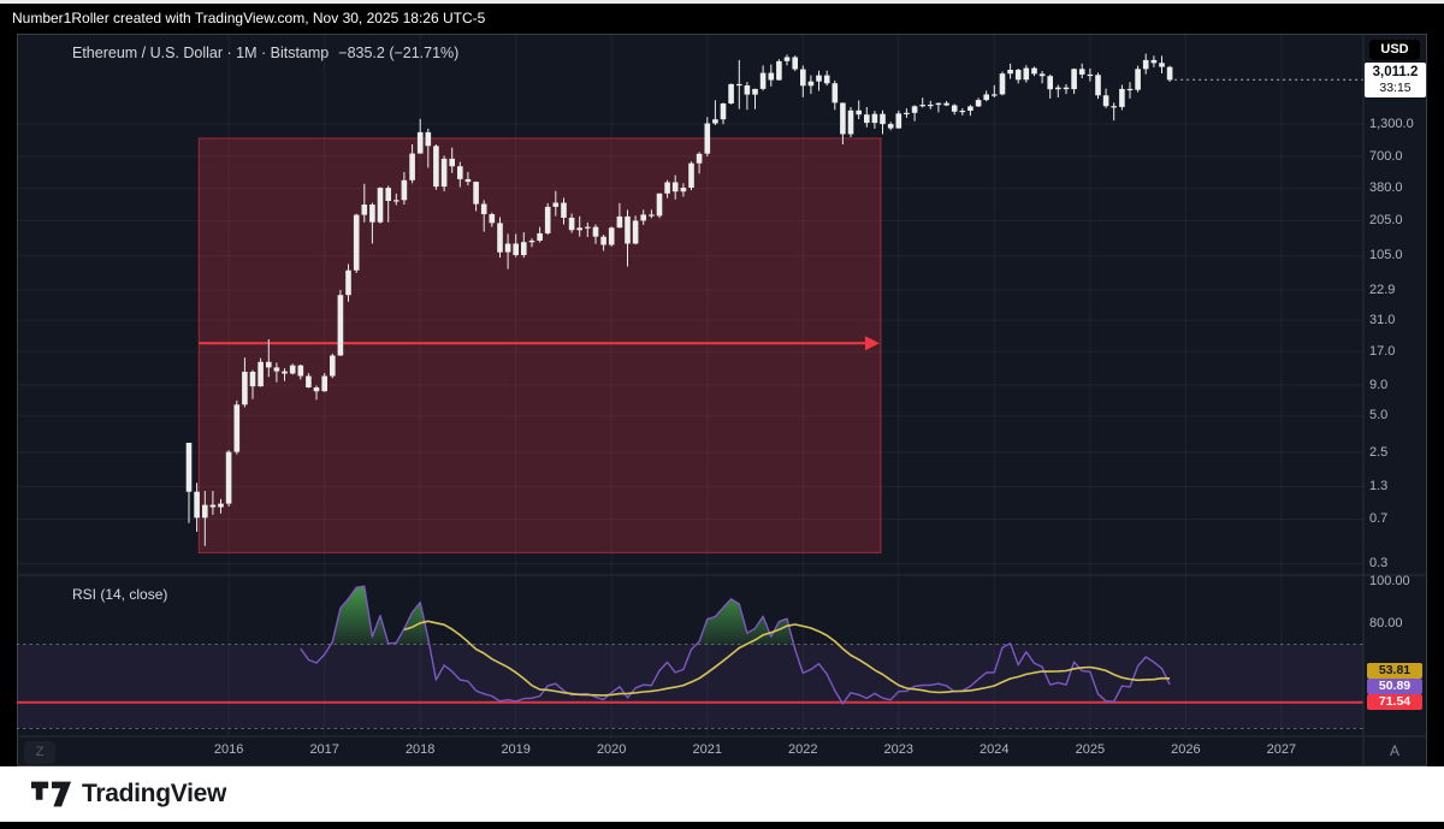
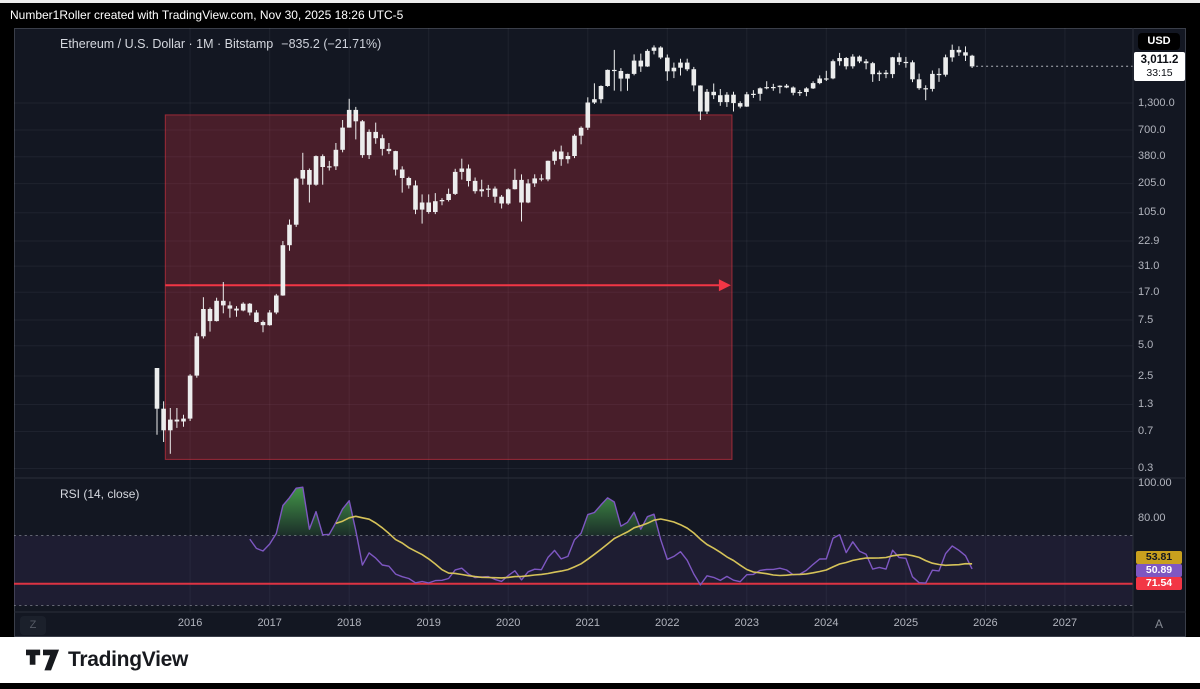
  Number1Roller created with TradingView.com, Nov 30, 2025 18:26 UTC-5
  Ethereum / U.S. Dollar · 1M · Bitstamp −835.2 (−21.71%)
  USD
  3,011.2
  33:15
  1,300.0
  700.0
  380.0
  205.0
  105.0
  22.9
  31.0
  17.0
- 9.0
+ 7.5
  5.0
  2.5
  1.3
  0.7
  0.3
  RSI (14, close)
  100.00
  80.00
  53.81
  50.89
  71.54
  2016
  2017
  2018
  2019
  2020
  2021
  2022
  2023
  2024
  2025
  2026
  2027
  Z
  A
  TradingView
